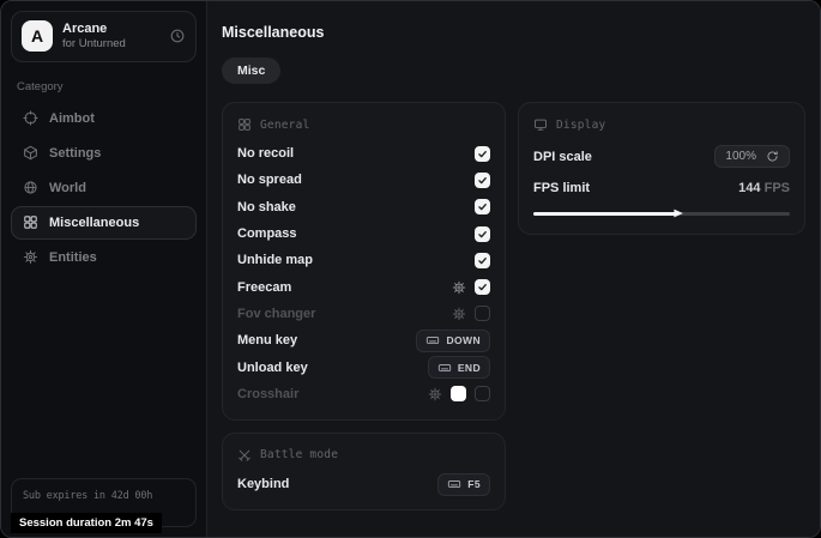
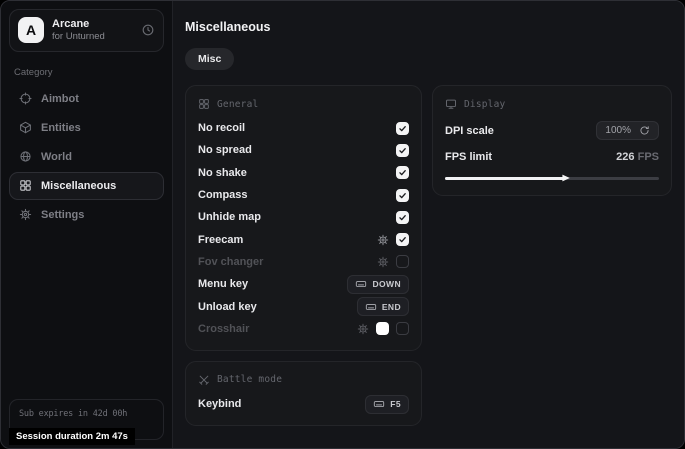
  A
  Arcane
  for Unturned
  Category
  Aimbot
- Settings
+ Entities
  World
  Miscellaneous
- Entities
+ Settings
  Sub expires in 42d 00h
  Session duration 2m 47s
  Miscellaneous
  Misc
  General
  No recoil
  No spread
  No shake
  Compass
  Unhide map
  Freecam
  Fov changer
  Menu key
  DOWN
  Unload key
  END
  Crosshair
  Battle mode
  Keybind
  F5
  Display
  DPI scale
  100%
  FPS limit
- 144 FPS
+ 226 FPS
